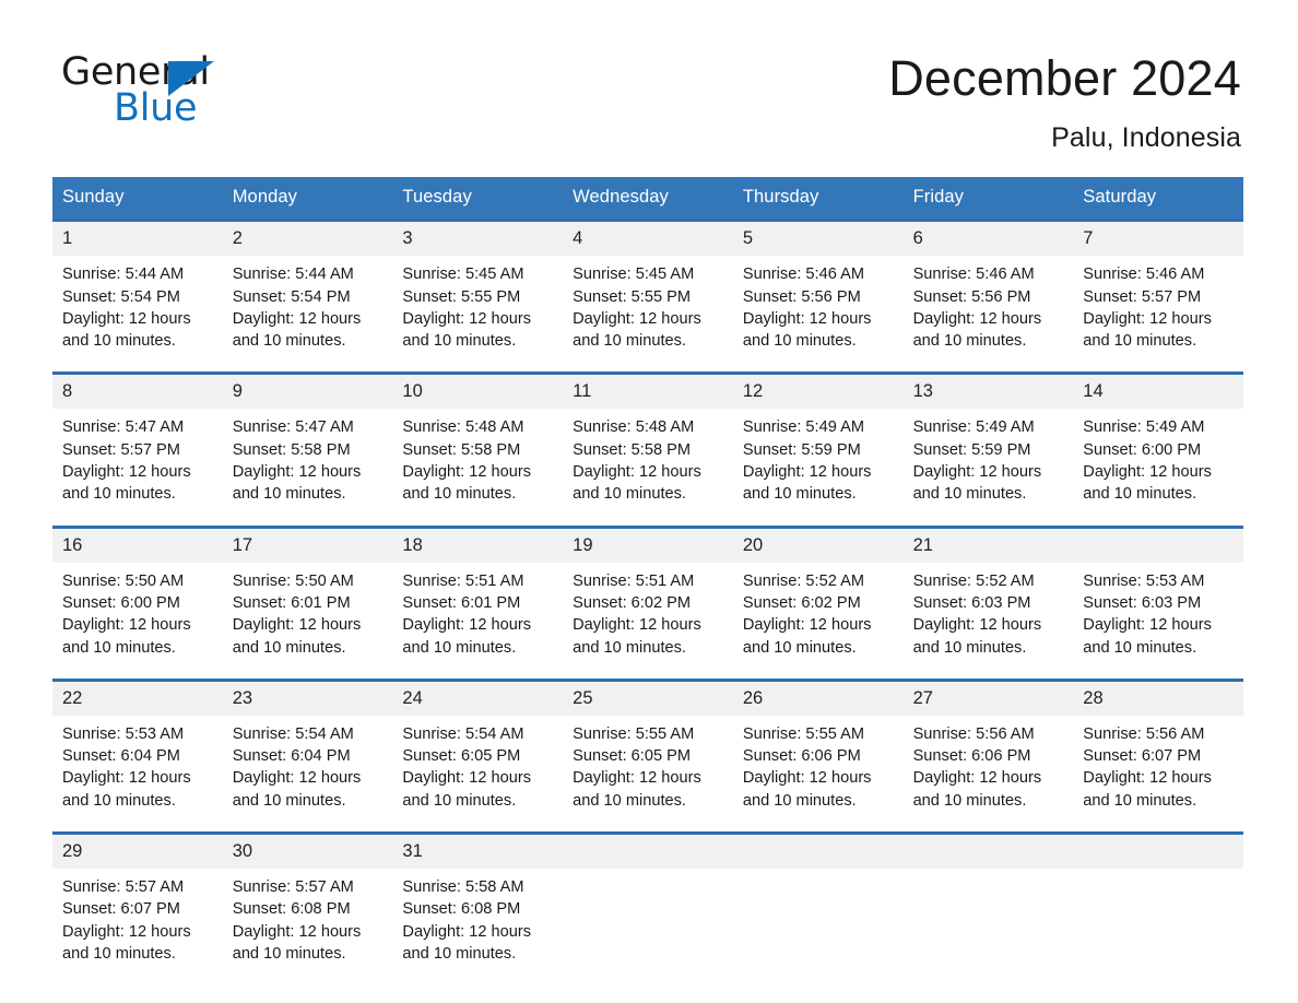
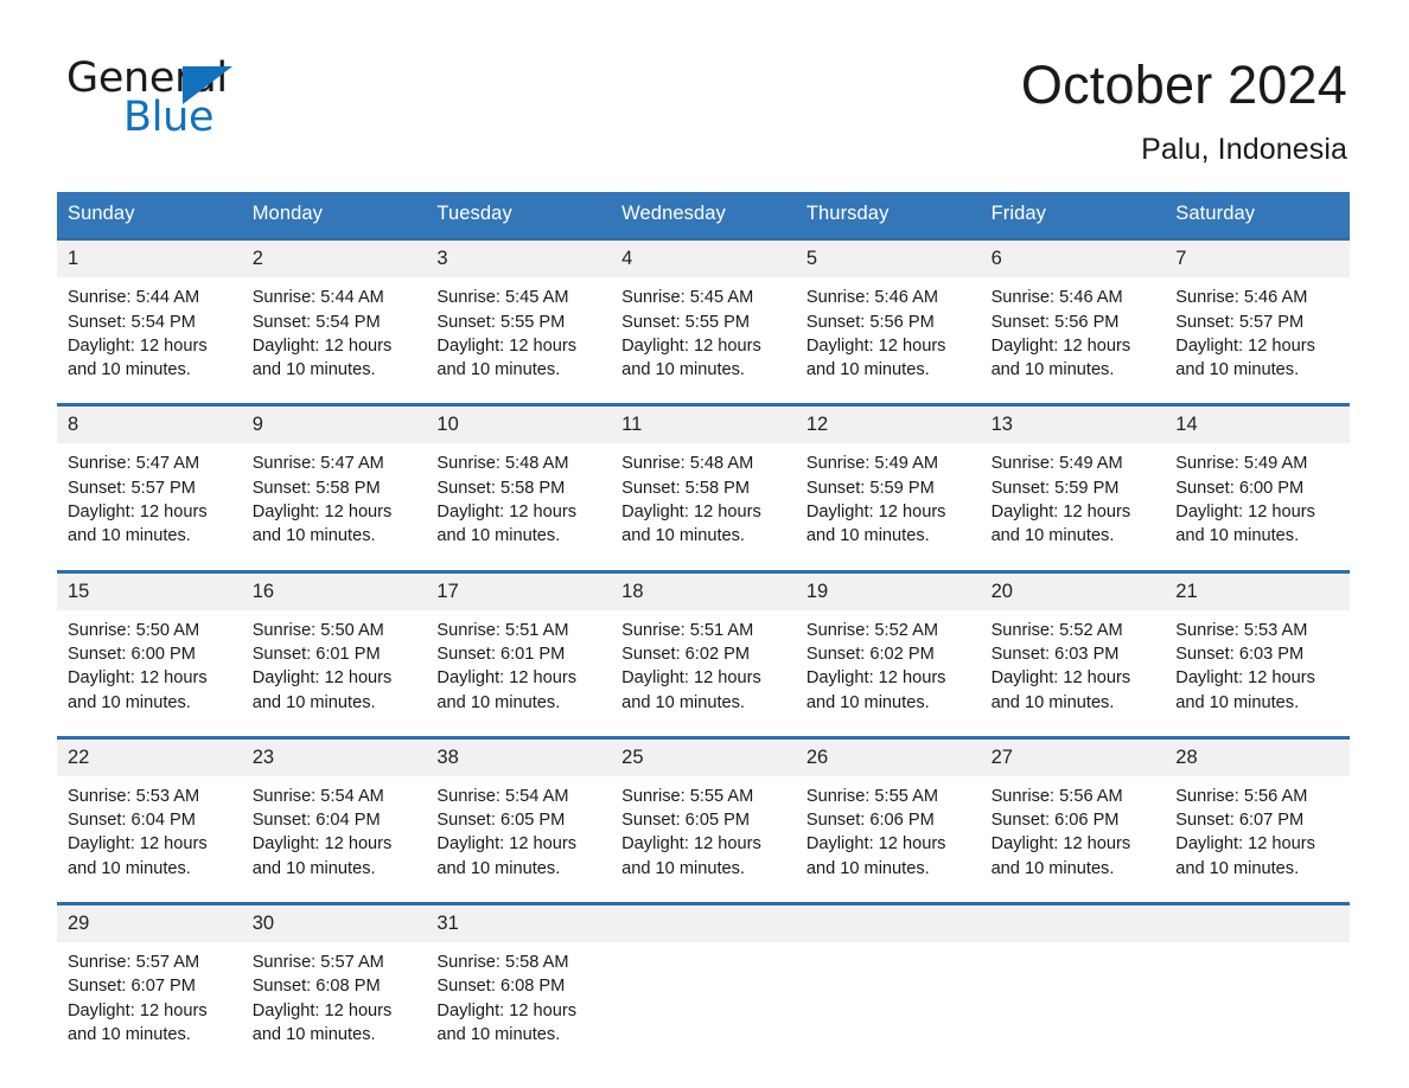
  General
  Blue
- December 2024
+ October 2024
  Palu, Indonesia
  Sunday
  Monday
  Tuesday
  Wednesday
  Thursday
  Friday
  Saturday
  1
  2
  3
  4
  5
  6
  7
  Sunrise: 5:44 AM
  Sunset: 5:54 PM
  Daylight: 12 hours and 10 minutes.
  Sunrise: 5:44 AM
  Sunset: 5:54 PM
  Daylight: 12 hours and 10 minutes.
  Sunrise: 5:45 AM
  Sunset: 5:55 PM
  Daylight: 12 hours and 10 minutes.
  Sunrise: 5:45 AM
  Sunset: 5:55 PM
  Daylight: 12 hours and 10 minutes.
  Sunrise: 5:46 AM
  Sunset: 5:56 PM
  Daylight: 12 hours and 10 minutes.
  Sunrise: 5:46 AM
  Sunset: 5:56 PM
  Daylight: 12 hours and 10 minutes.
  Sunrise: 5:46 AM
  Sunset: 5:57 PM
  Daylight: 12 hours and 10 minutes.
  8
  9
  10
  11
  12
  13
  14
  Sunrise: 5:47 AM
  Sunset: 5:57 PM
  Daylight: 12 hours and 10 minutes.
  Sunrise: 5:47 AM
  Sunset: 5:58 PM
  Daylight: 12 hours and 10 minutes.
  Sunrise: 5:48 AM
  Sunset: 5:58 PM
  Daylight: 12 hours and 10 minutes.
  Sunrise: 5:48 AM
  Sunset: 5:58 PM
  Daylight: 12 hours and 10 minutes.
  Sunrise: 5:49 AM
  Sunset: 5:59 PM
  Daylight: 12 hours and 10 minutes.
  Sunrise: 5:49 AM
  Sunset: 5:59 PM
  Daylight: 12 hours and 10 minutes.
  Sunrise: 5:49 AM
  Sunset: 6:00 PM
  Daylight: 12 hours and 10 minutes.
+ 15
  16
  17
  18
  19
  20
  21
  Sunrise: 5:50 AM
  Sunset: 6:00 PM
  Daylight: 12 hours and 10 minutes.
  Sunrise: 5:50 AM
  Sunset: 6:01 PM
  Daylight: 12 hours and 10 minutes.
  Sunrise: 5:51 AM
  Sunset: 6:01 PM
  Daylight: 12 hours and 10 minutes.
  Sunrise: 5:51 AM
  Sunset: 6:02 PM
  Daylight: 12 hours and 10 minutes.
  Sunrise: 5:52 AM
  Sunset: 6:02 PM
  Daylight: 12 hours and 10 minutes.
  Sunrise: 5:52 AM
  Sunset: 6:03 PM
  Daylight: 12 hours and 10 minutes.
  Sunrise: 5:53 AM
  Sunset: 6:03 PM
  Daylight: 12 hours and 10 minutes.
  22
  23
- 24
+ 38
  25
  26
  27
  28
  Sunrise: 5:53 AM
  Sunset: 6:04 PM
  Daylight: 12 hours and 10 minutes.
  Sunrise: 5:54 AM
  Sunset: 6:04 PM
  Daylight: 12 hours and 10 minutes.
  Sunrise: 5:54 AM
  Sunset: 6:05 PM
  Daylight: 12 hours and 10 minutes.
  Sunrise: 5:55 AM
  Sunset: 6:05 PM
  Daylight: 12 hours and 10 minutes.
  Sunrise: 5:55 AM
  Sunset: 6:06 PM
  Daylight: 12 hours and 10 minutes.
  Sunrise: 5:56 AM
  Sunset: 6:06 PM
  Daylight: 12 hours and 10 minutes.
  Sunrise: 5:56 AM
  Sunset: 6:07 PM
  Daylight: 12 hours and 10 minutes.
  29
  30
  31
  Sunrise: 5:57 AM
  Sunset: 6:07 PM
  Daylight: 12 hours and 10 minutes.
  Sunrise: 5:57 AM
  Sunset: 6:08 PM
  Daylight: 12 hours and 10 minutes.
  Sunrise: 5:58 AM
  Sunset: 6:08 PM
  Daylight: 12 hours and 10 minutes.
